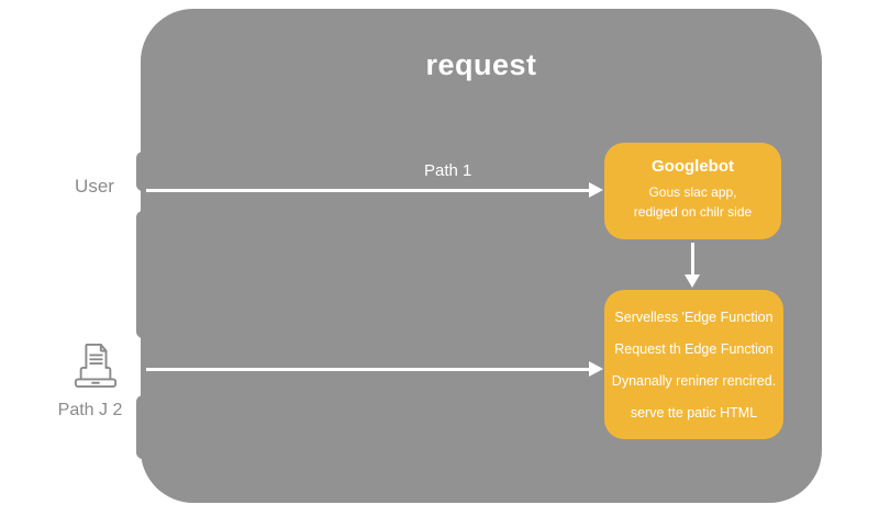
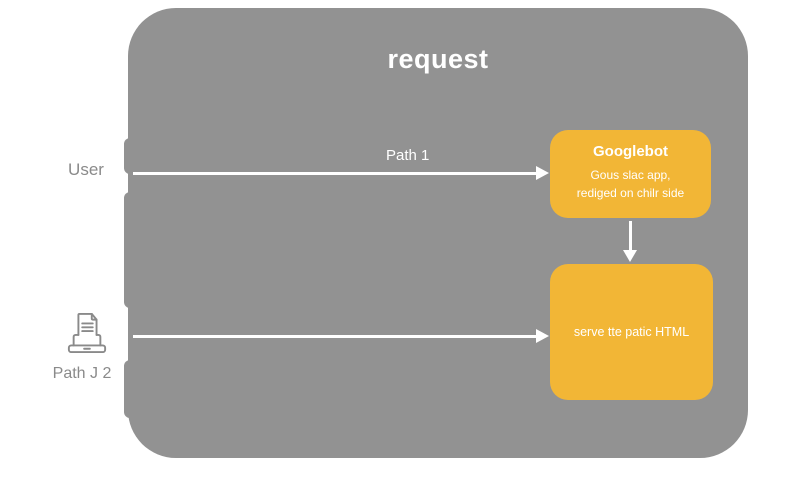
  request
  Path 1
  Googlebot
  Gous slac app,
  rediged on chilr side
- Servelless 'Edge Function
- Request th Edge Function
- Dynanally reniner rencired.
  serve tte patic HTML
  User
  Path J 2
